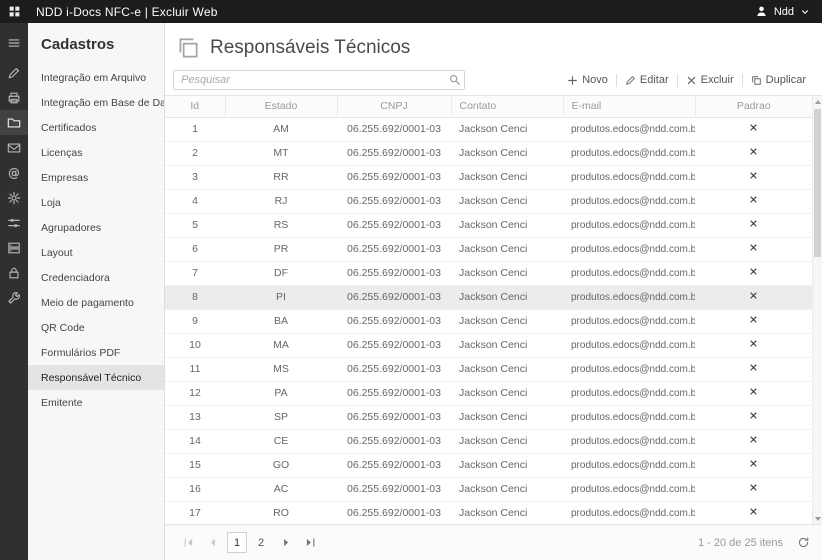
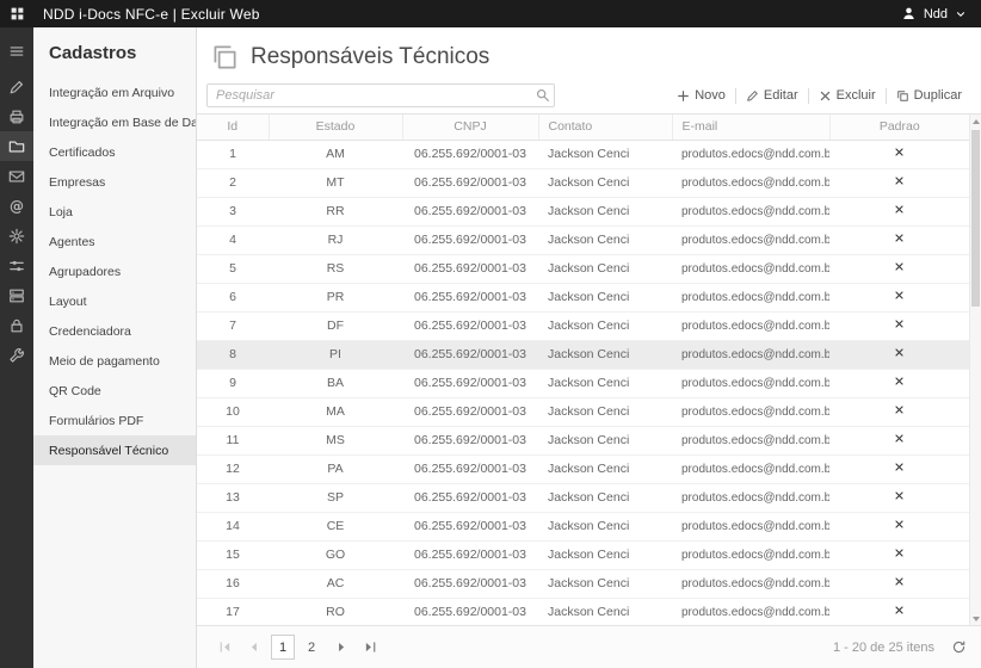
  NDD i-Docs NFC-e | Excluir Web
  Ndd
  @
  Cadastros
  Integração em Arquivo
  Integração em Base de Da
  Certificados
- Licenças
  Empresas
  Loja
+ Agentes
  Agrupadores
  Layout
  Credenciadora
  Meio de pagamento
  QR Code
  Formulários PDF
  Responsável Técnico
- Emitente
  Responsáveis Técnicos
  Pesquisar
  Novo
  Editar
  Excluir
  Duplicar
  Id	Estado	CNPJ	Contato	E-mail	Padrao
  1	AM	06.255.692/0001-03	Jackson Cenci	produtos.edocs@ndd.com.b
  2	MT	06.255.692/0001-03	Jackson Cenci	produtos.edocs@ndd.com.b
  3	RR	06.255.692/0001-03	Jackson Cenci	produtos.edocs@ndd.com.b
  4	RJ	06.255.692/0001-03	Jackson Cenci	produtos.edocs@ndd.com.b
  5	RS	06.255.692/0001-03	Jackson Cenci	produtos.edocs@ndd.com.b
  6	PR	06.255.692/0001-03	Jackson Cenci	produtos.edocs@ndd.com.b
  7	DF	06.255.692/0001-03	Jackson Cenci	produtos.edocs@ndd.com.b
  8	PI	06.255.692/0001-03	Jackson Cenci	produtos.edocs@ndd.com.b
  9	BA	06.255.692/0001-03	Jackson Cenci	produtos.edocs@ndd.com.b
  10	MA	06.255.692/0001-03	Jackson Cenci	produtos.edocs@ndd.com.b
  11	MS	06.255.692/0001-03	Jackson Cenci	produtos.edocs@ndd.com.b
  12	PA	06.255.692/0001-03	Jackson Cenci	produtos.edocs@ndd.com.b
  13	SP	06.255.692/0001-03	Jackson Cenci	produtos.edocs@ndd.com.b
  14	CE	06.255.692/0001-03	Jackson Cenci	produtos.edocs@ndd.com.b
  15	GO	06.255.692/0001-03	Jackson Cenci	produtos.edocs@ndd.com.b
  16	AC	06.255.692/0001-03	Jackson Cenci	produtos.edocs@ndd.com.b
  17	RO	06.255.692/0001-03	Jackson Cenci	produtos.edocs@ndd.com.b
  1
  2
  1 - 20 de 25 itens
